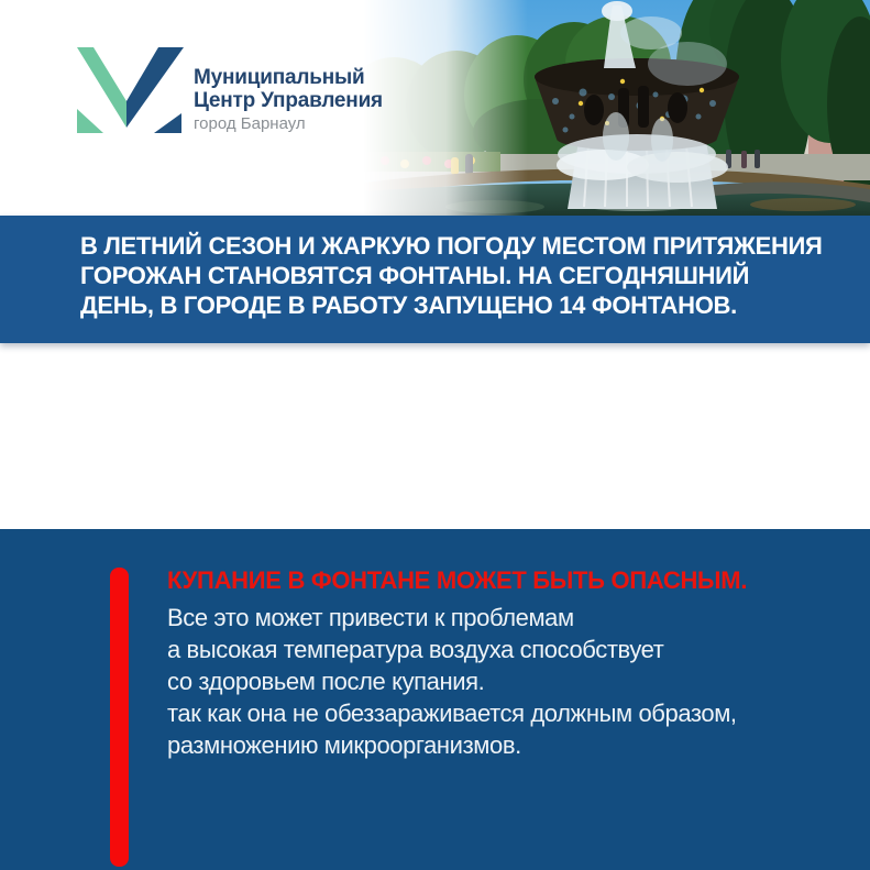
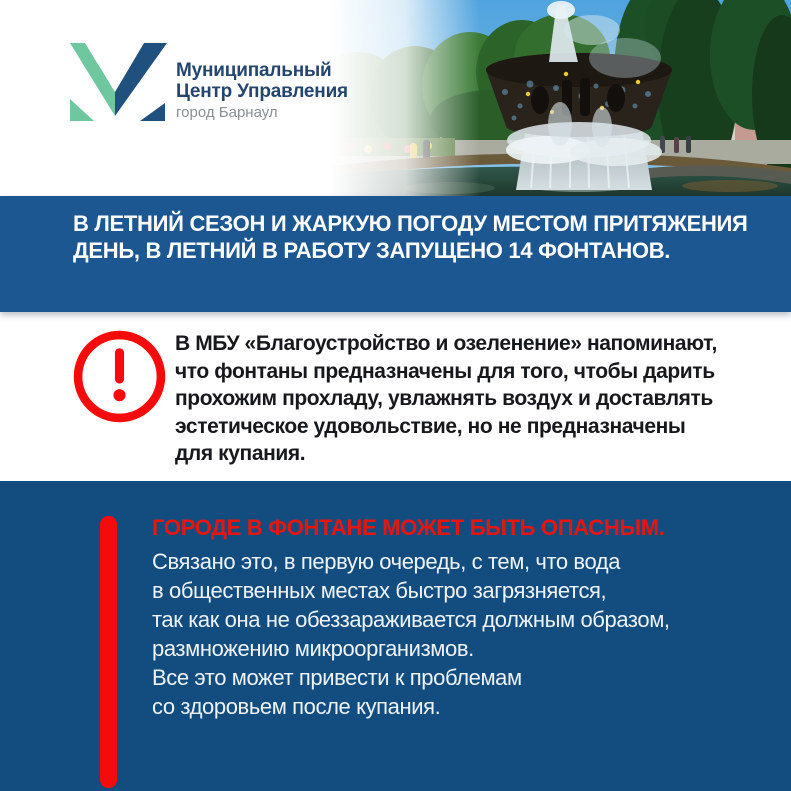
  Муниципальный
  Центр Управления
  город Барнаул
  В ЛЕТНИЙ СЕЗОН И ЖАРКУЮ ПОГОДУ МЕСТОМ ПРИТЯЖЕНИЯ
- ГОРОЖАН СТАНОВЯТСЯ ФОНТАНЫ. НА СЕГОДНЯШНИЙ
- ДЕНЬ, В ГОРОДЕ В РАБОТУ ЗАПУЩЕНО 14 ФОНТАНОВ.
+ ДЕНЬ, В ЛЕТНИЙ В РАБОТУ ЗАПУЩЕНО 14 ФОНТАНОВ.
+ В МБУ «Благоустройство и озеленение» напоминают,
+ что фонтаны предназначены для того, чтобы дарить
+ прохожим прохладу, увлажнять воздух и доставлять
+ эстетическое удовольствие, но не предназначены
+ для купания.
- КУПАНИЕ В ФОНТАНЕ МОЖЕТ БЫТЬ ОПАСНЫМ.
+ ГОРОДЕ В ФОНТАНЕ МОЖЕТ БЫТЬ ОПАСНЫМ.
+ Связано это, в первую очередь, с тем, что вода
+ в общественных местах быстро загрязняется,
- Все это может привести к проблемам
+ так как она не обеззараживается должным образом,
- а высокая температура воздуха способствует
- со здоровьем после купания.
+ размножению микроорганизмов.
- так как она не обеззараживается должным образом,
+ Все это может привести к проблемам
- размножению микроорганизмов.
+ со здоровьем после купания.
